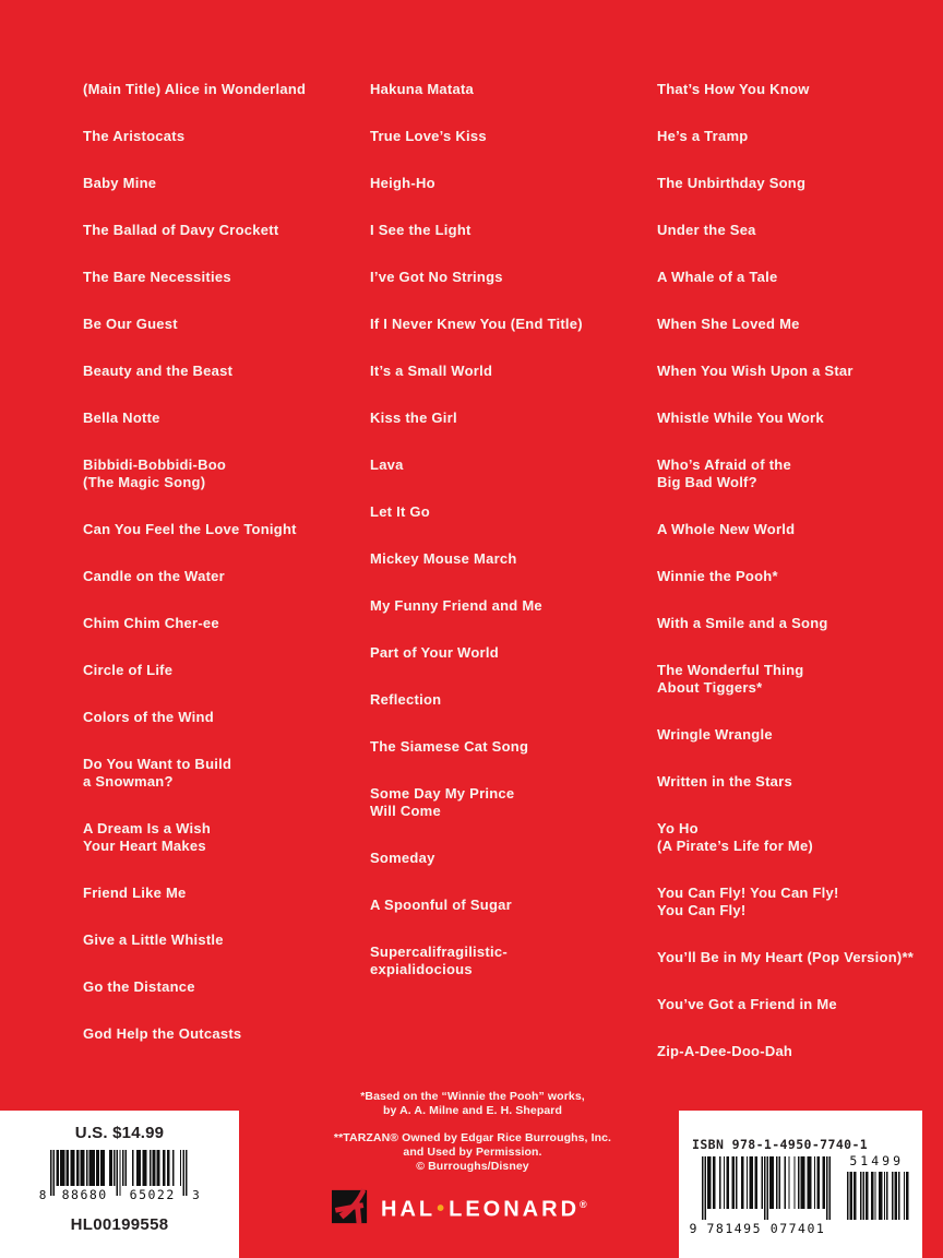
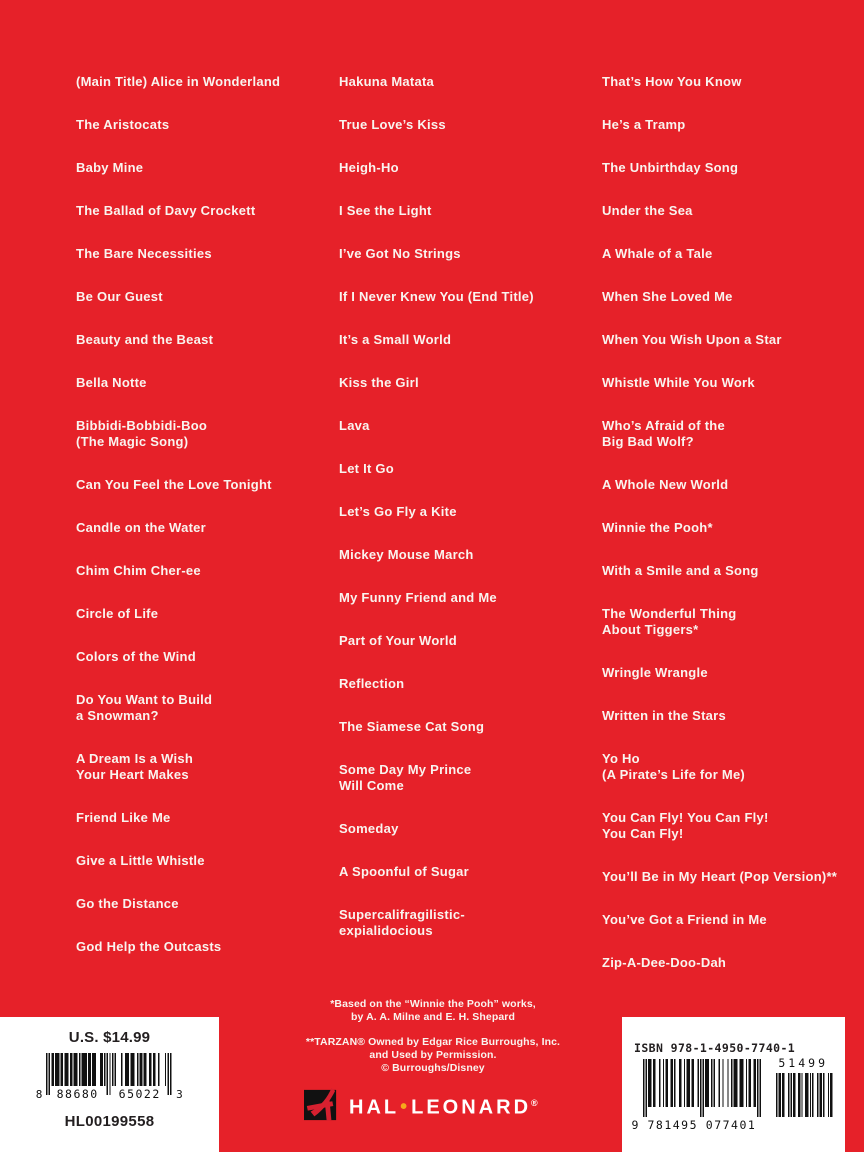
  (Main Title) Alice in Wonderland
  The Aristocats
  Baby Mine
  The Ballad of Davy Crockett
  The Bare Necessities
  Be Our Guest
  Beauty and the Beast
  Bella Notte
  Bibbidi-Bobbidi-Boo
  (The Magic Song)
  Can You Feel the Love Tonight
  Candle on the Water
  Chim Chim Cher-ee
  Circle of Life
  Colors of the Wind
  Do You Want to Build
  a Snowman?
  A Dream Is a Wish
  Your Heart Makes
  Friend Like Me
  Give a Little Whistle
  Go the Distance
  God Help the Outcasts
  Hakuna Matata
  True Love’s Kiss
  Heigh-Ho
  I See the Light
  I’ve Got No Strings
  If I Never Knew You (End Title)
  It’s a Small World
  Kiss the Girl
  Lava
  Let It Go
+ Let’s Go Fly a Kite
  Mickey Mouse March
  My Funny Friend and Me
  Part of Your World
  Reflection
  The Siamese Cat Song
  Some Day My Prince
  Will Come
  Someday
  A Spoonful of Sugar
  Supercalifragilistic-
  expialidocious
  That’s How You Know
  He’s a Tramp
  The Unbirthday Song
  Under the Sea
  A Whale of a Tale
  When She Loved Me
  When You Wish Upon a Star
  Whistle While You Work
  Who’s Afraid of the
  Big Bad Wolf?
  A Whole New World
  Winnie the Pooh*
  With a Smile and a Song
  The Wonderful Thing
  About Tiggers*
  Wringle Wrangle
  Written in the Stars
  Yo Ho
  (A Pirate’s Life for Me)
  You Can Fly! You Can Fly!
  You Can Fly!
  You’ll Be in My Heart (Pop Version)**
  You’ve Got a Friend in Me
  Zip-A-Dee-Doo-Dah
  *Based on the “Winnie the Pooh” works,
  by A. A. Milne and E. H. Shepard
  **TARZAN® Owned by Edgar Rice Burroughs, Inc.
  and Used by Permission.
  © Burroughs/Disney
  U.S. $14.99
  8
  88680
  65022
  3
  HL00199558
  HAL•LEONARD®
  ISBN 978-1-4950-7740-1
  9
  781495
  077401
  51499
